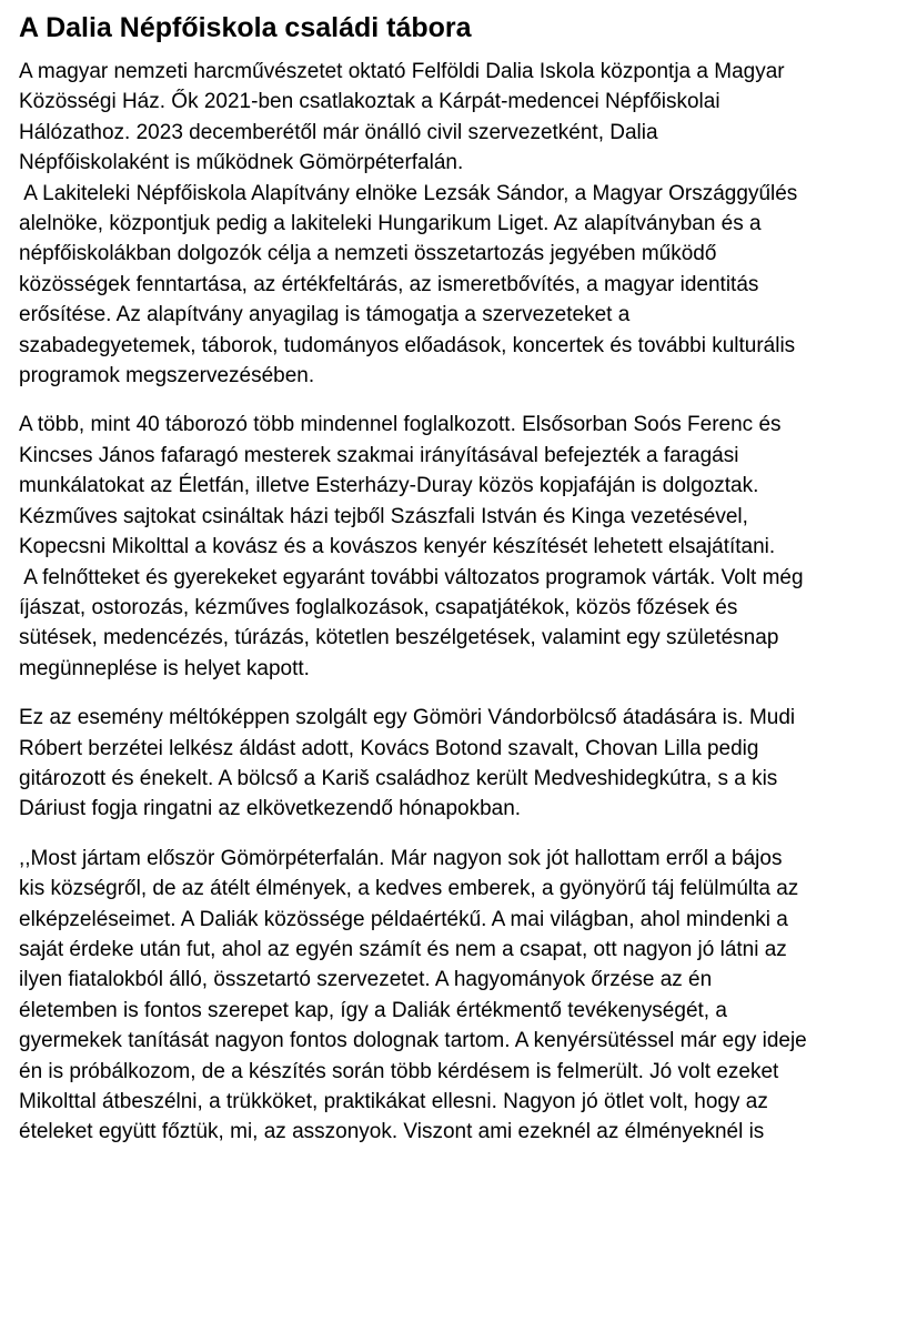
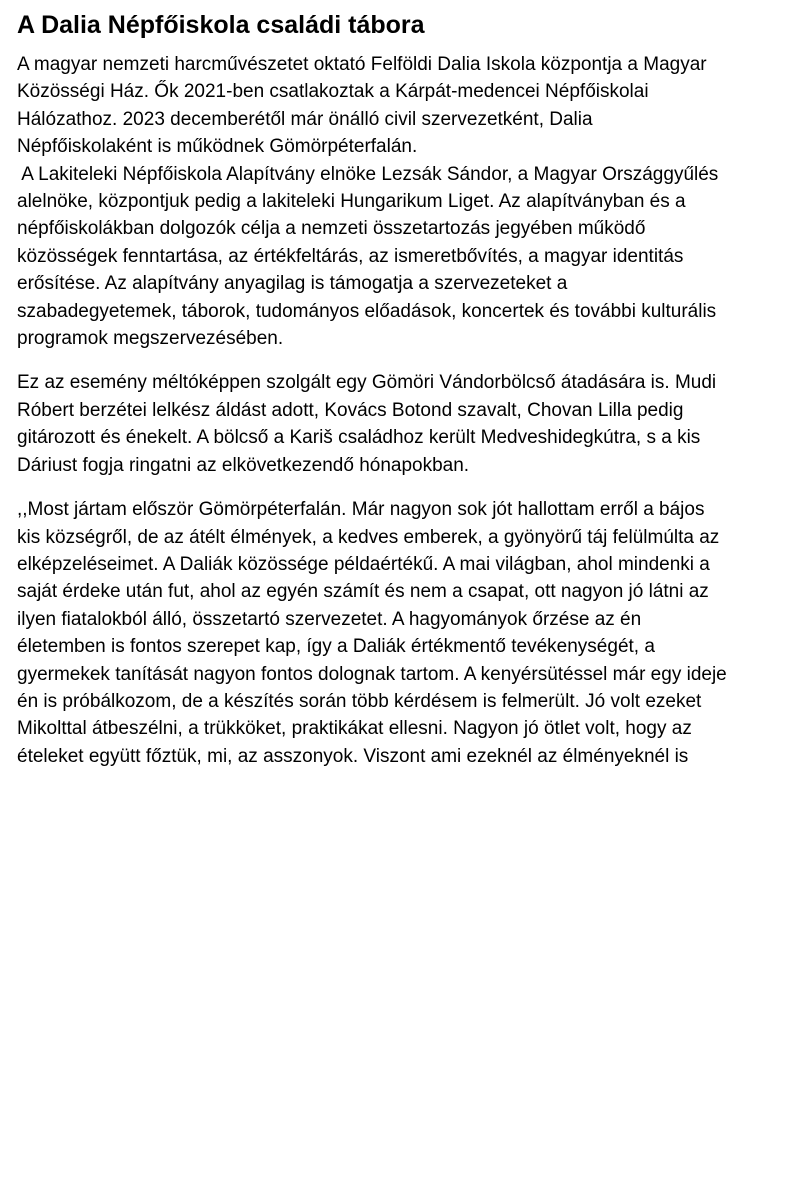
  A Dalia Népfőiskola családi tábora
  A magyar nemzeti harcművészetet oktató Felföldi Dalia Iskola központja a Magyar
  Közösségi Ház. Ők 2021-ben csatlakoztak a Kárpát-medencei Népfőiskolai
  Hálózathoz. 2023 decemberétől már önálló civil szervezetként, Dalia
  Népfőiskolaként is működnek Gömörpéterfalán.
  A Lakiteleki Népfőiskola Alapítvány elnöke Lezsák Sándor, a Magyar Országgyűlés
  alelnöke, központjuk pedig a lakiteleki Hungarikum Liget. Az alapítványban és a
  népfőiskolákban dolgozók célja a nemzeti összetartozás jegyében működő
  közösségek fenntartása, az értékfeltárás, az ismeretbővítés, a magyar identitás
  erősítése. Az alapítvány anyagilag is támogatja a szervezeteket a
  szabadegyetemek, táborok, tudományos előadások, koncertek és további kulturális
  programok megszervezésében.
- A több, mint 40 táborozó több mindennel foglalkozott. Elsősorban Soós Ferenc és
- Kincses János fafaragó mesterek szakmai irányításával befejezték a faragási
- munkálatokat az Életfán, illetve Esterházy-Duray közös kopjafáján is dolgoztak.
- Kézműves sajtokat csináltak házi tejből Szászfali István és Kinga vezetésével,
- Kopecsni Mikolttal a kovász és a kovászos kenyér készítését lehetett elsajátítani.
- A felnőtteket és gyerekeket egyaránt további változatos programok várták. Volt még
- íjászat, ostorozás, kézműves foglalkozások, csapatjátékok, közös főzések és
- sütések, medencézés, túrázás, kötetlen beszélgetések, valamint egy születésnap
- megünneplése is helyet kapott.
  Ez az esemény méltóképpen szolgált egy Gömöri Vándorbölcső átadására is. Mudi
  Róbert berzétei lelkész áldást adott, Kovács Botond szavalt, Chovan Lilla pedig
  gitározott és énekelt. A bölcső a Kariš családhoz került Medveshidegkútra, s a kis
  Dáriust fogja ringatni az elkövetkezendő hónapokban.
  ,,Most jártam először Gömörpéterfalán. Már nagyon sok jót hallottam erről a bájos
  kis községről, de az átélt élmények, a kedves emberek, a gyönyörű táj felülmúlta az
  elképzeléseimet. A Daliák közössége példaértékű. A mai világban, ahol mindenki a
  saját érdeke után fut, ahol az egyén számít és nem a csapat, ott nagyon jó látni az
  ilyen fiatalokból álló, összetartó szervezetet. A hagyományok őrzése az én
  életemben is fontos szerepet kap, így a Daliák értékmentő tevékenységét, a
  gyermekek tanítását nagyon fontos dolognak tartom. A kenyérsütéssel már egy ideje
  én is próbálkozom, de a készítés során több kérdésem is felmerült. Jó volt ezeket
  Mikolttal átbeszélni, a trükköket, praktikákat ellesni. Nagyon jó ötlet volt, hogy az
  ételeket együtt főztük, mi, az asszonyok. Viszont ami ezeknél az élményeknél is
